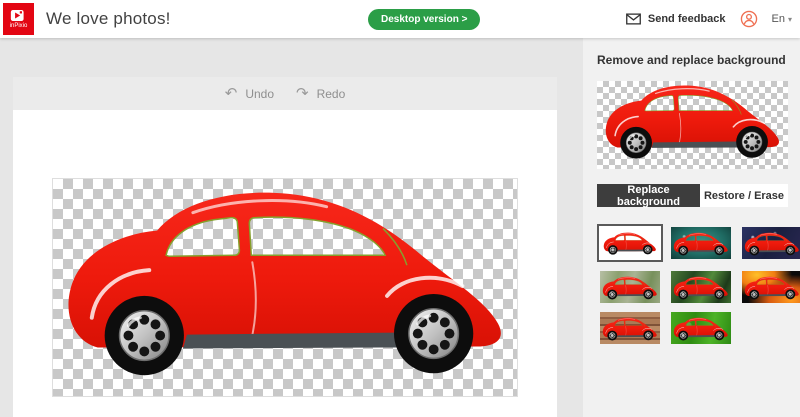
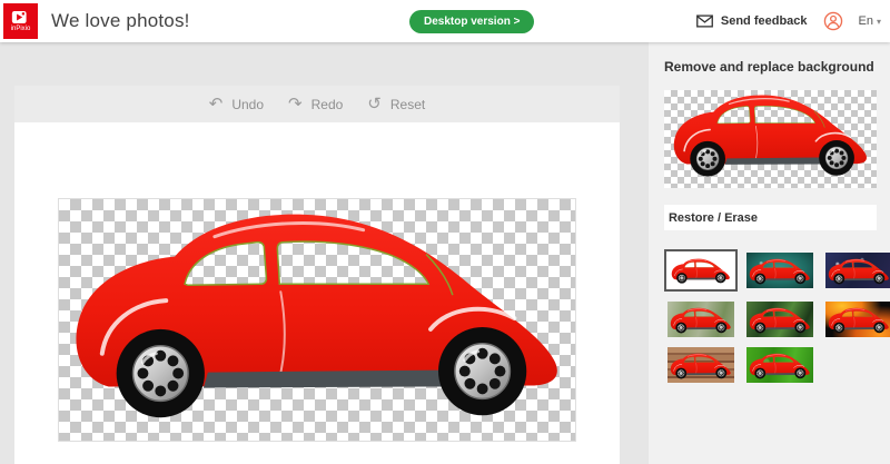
  We love photos!
  Desktop version >
  Send feedback
  En
  ▾
  ↶
  Undo
  ↷
  Redo
+ ↺
+ Reset
  Remove and replace background
- Replace background
  Restore / Erase
